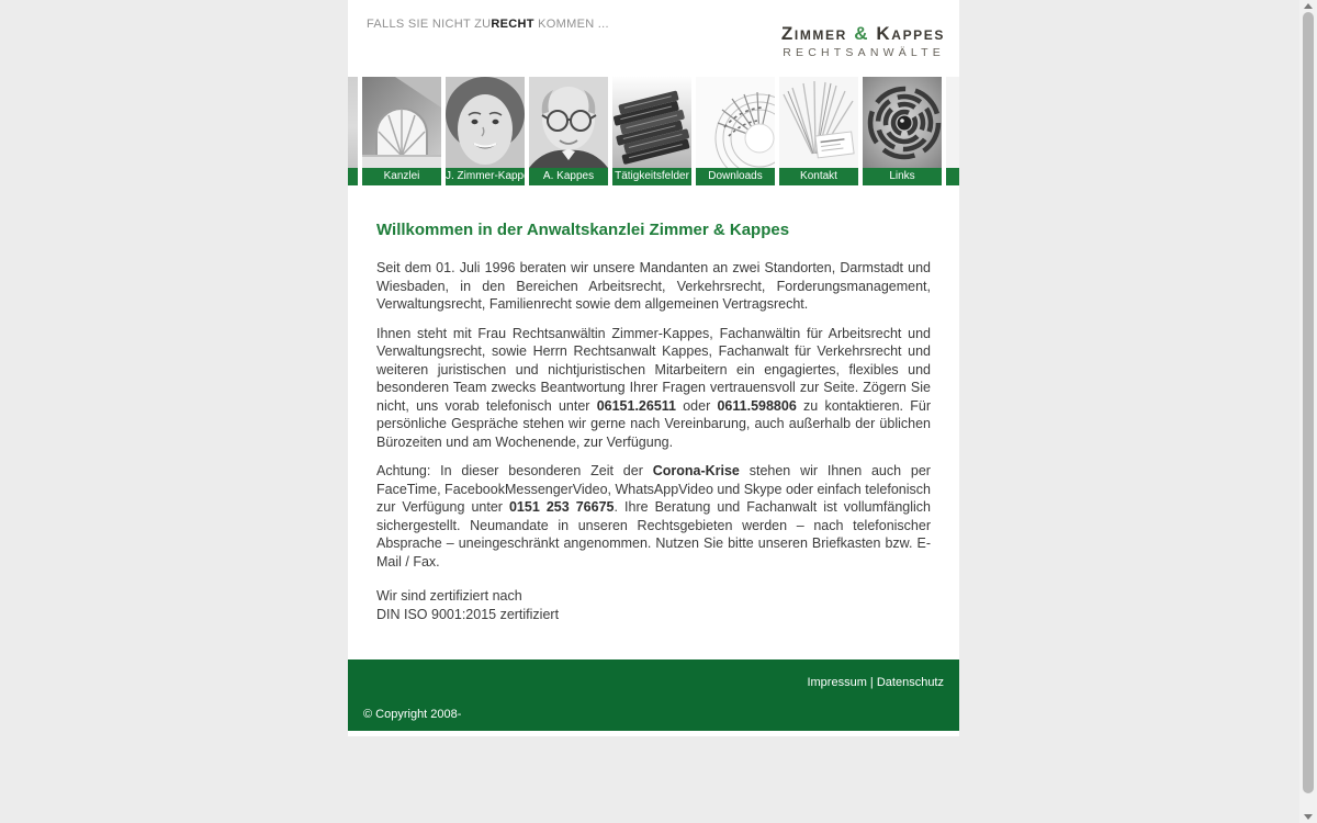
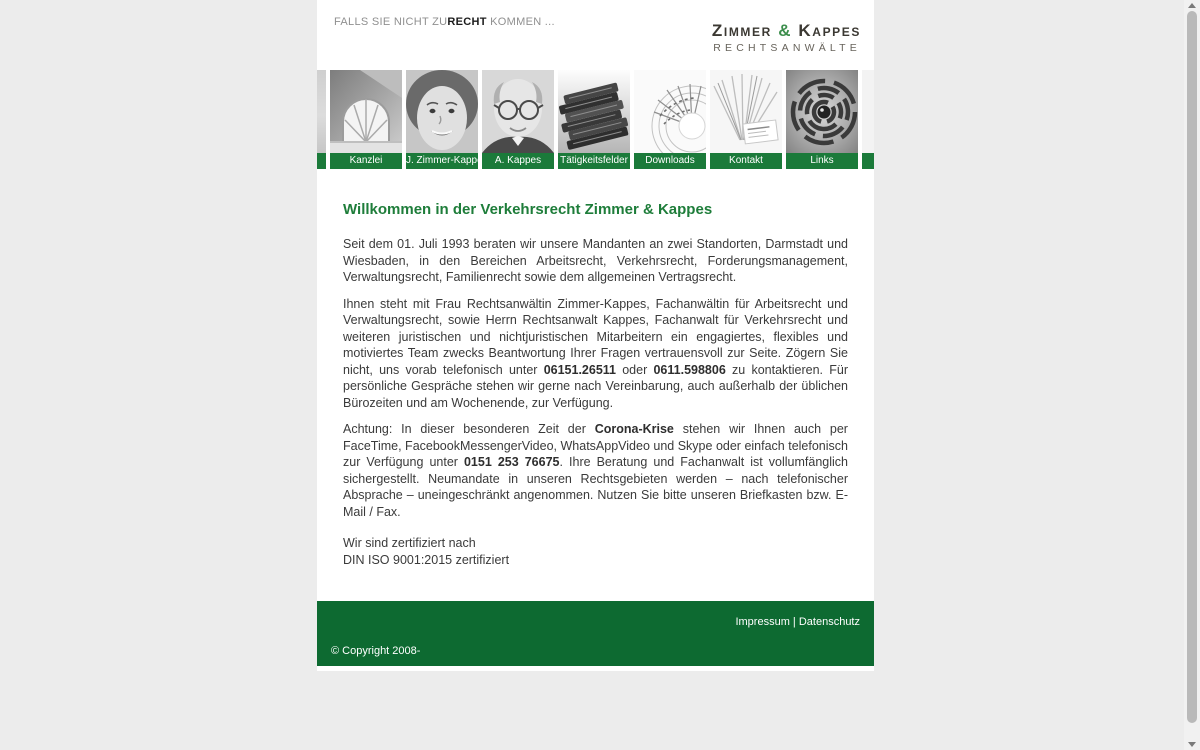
  FALLS SIE NICHT ZURECHT KOMMEN ...
  Zimmer & Kappes
  RECHTSANWÄLTE
  Kanzlei
  J. Zimmer-Kapp
  A. Kappes
  Tätigkeitsfelder
  Downloads
  Kontakt
  Links
- Willkommen in der Anwaltskanzlei Zimmer & Kappes
+ Willkommen in der Verkehrsrecht Zimmer & Kappes
- Seit dem 01. Juli 1996 beraten wir unsere Mandanten an zwei Standorten, Darmstadt und Wiesbaden, in den Bereichen Arbeitsrecht, Verkehrsrecht, Forderungsmanagement, Verwaltungsrecht, Familienrecht sowie dem allgemeinen Vertragsrecht.
+ Seit dem 01. Juli 1993 beraten wir unsere Mandanten an zwei Standorten, Darmstadt und Wiesbaden, in den Bereichen Arbeitsrecht, Verkehrsrecht, Forderungsmanagement, Verwaltungsrecht, Familienrecht sowie dem allgemeinen Vertragsrecht.
- Ihnen steht mit Frau Rechtsanwältin Zimmer-Kappes, Fachanwältin für Arbeitsrecht und Verwaltungsrecht, sowie Herrn Rechtsanwalt Kappes, Fachanwalt für Verkehrsrecht und weiteren juristischen und nichtjuristischen Mitarbeitern ein engagiertes, flexibles und besonderen Team zwecks Beantwortung Ihrer Fragen vertrauensvoll zur Seite. Zögern Sie nicht, uns vorab telefonisch unter 06151.26511 oder 0611.598806 zu kontaktieren. Für persönliche Gespräche stehen wir gerne nach Vereinbarung, auch außerhalb der üblichen Bürozeiten und am Wochenende, zur Verfügung.
+ Ihnen steht mit Frau Rechtsanwältin Zimmer-Kappes, Fachanwältin für Arbeitsrecht und Verwaltungsrecht, sowie Herrn Rechtsanwalt Kappes, Fachanwalt für Verkehrsrecht und weiteren juristischen und nichtjuristischen Mitarbeitern ein engagiertes, flexibles und motiviertes Team zwecks Beantwortung Ihrer Fragen vertrauensvoll zur Seite. Zögern Sie nicht, uns vorab telefonisch unter 06151.26511 oder 0611.598806 zu kontaktieren. Für persönliche Gespräche stehen wir gerne nach Vereinbarung, auch außerhalb der üblichen Bürozeiten und am Wochenende, zur Verfügung.
  Achtung: In dieser besonderen Zeit der Corona-Krise stehen wir Ihnen auch per FaceTime, FacebookMessengerVideo, WhatsAppVideo und Skype oder einfach telefonisch zur Verfügung unter 0151 253 76675. Ihre Beratung und Fachanwalt ist vollumfänglich sichergestellt. Neumandate in unseren Rechtsgebieten werden – nach telefonischer Absprache – uneingeschränkt angenommen. Nutzen Sie bitte unseren Briefkasten bzw. E-Mail / Fax.
  Wir sind zertifiziert nach
  DIN ISO 9001:2015 zertifiziert
  Impressum | Datenschutz
  © Copyright 2008-
